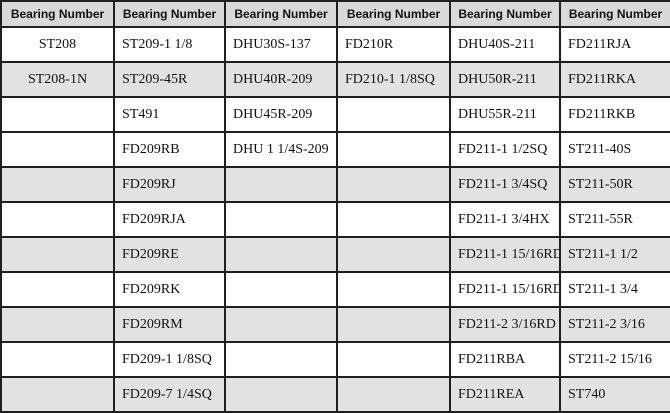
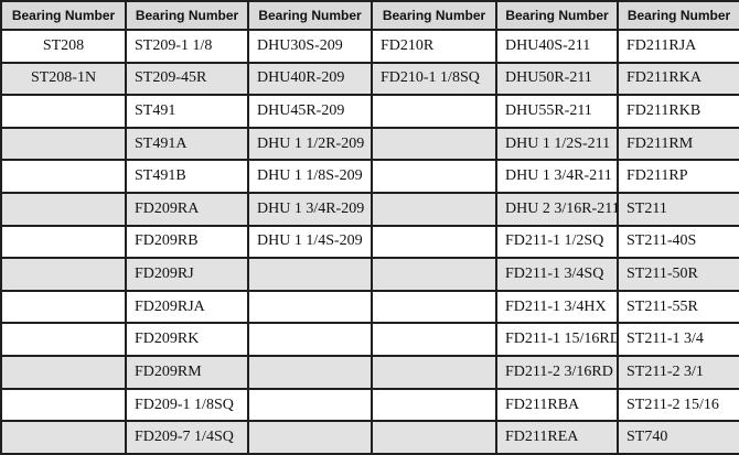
  Bearing Number	Bearing Number	Bearing Number	Bearing Number	Bearing Number	Bearing Number
- ST208	ST209-1 1/8	DHU30S-137	FD210R	DHU40S-211	FD211RJA
+ ST208	ST209-1 1/8	DHU30S-209	FD210R	DHU40S-211	FD211RJA
  ST208-1N	ST209-45R	DHU40R-209	FD210-1 1/8SQ	DHU50R-211	FD211RKA
  	ST491	DHU45R-209		DHU55R-211	FD211RKB
+ 	ST491A	DHU 1 1/2R-209		DHU 1 1/2S-211	FD211RM
+ 	ST491B	DHU 1 1/8S-209		DHU 1 3/4R-211	FD211RP
+ 	FD209RA	DHU 1 3/4R-209		DHU 2 3/16R-211	ST211
  	FD209RB	DHU 1 1/4S-209		FD211-1 1/2SQ	ST211-40S
  	FD209RJ			FD211-1 3/4SQ	ST211-50R
  	FD209RJA			FD211-1 3/4HX	ST211-55R
- 	FD209RE			FD211-1 15/16RD	ST211-1 1/2
  	FD209RK			FD211-1 15/16RD	ST211-1 3/4
- 	FD209RM			FD211-2 3/16RD	ST211-2 3/16
+ 	FD209RM			FD211-2 3/16RD	ST211-2 3/1
  	FD209-1 1/8SQ			FD211RBA	ST211-2 15/16
  	FD209-7 1/4SQ			FD211REA	ST740
